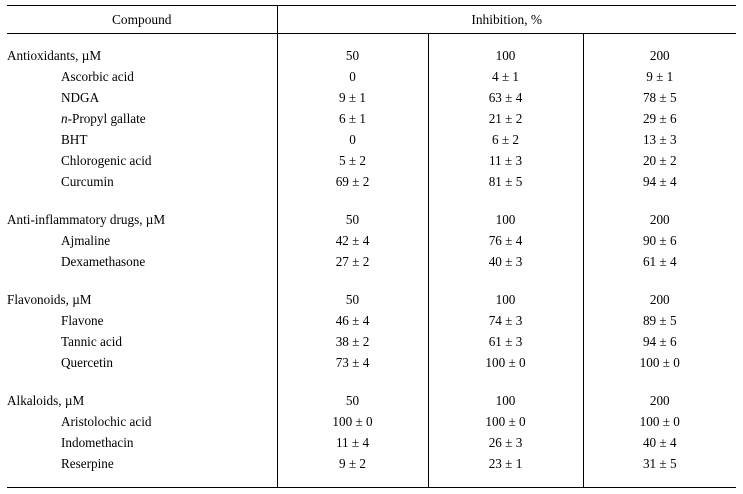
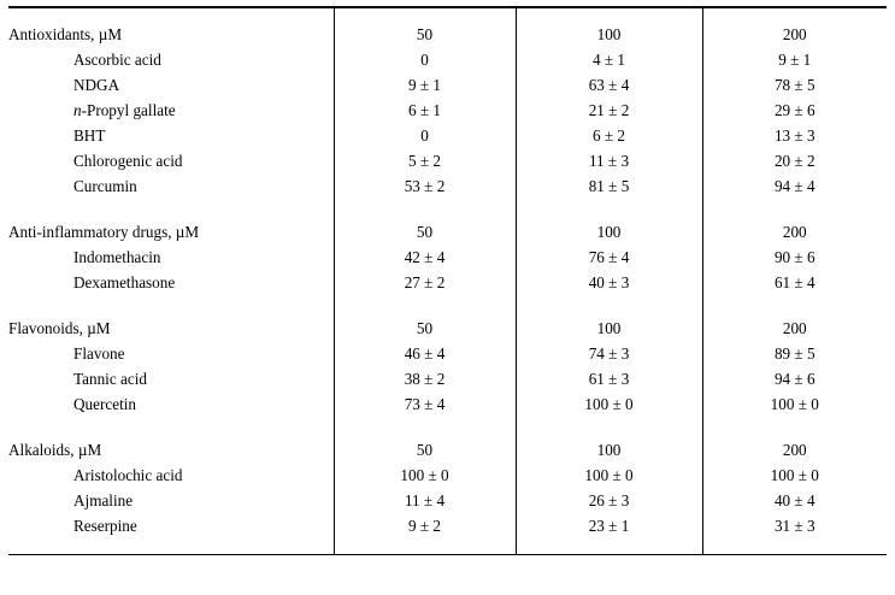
- Compound	Inhibition, %
  Antioxidants, µM	50	100	200
  Ascorbic acid	0	4 ± 1	9 ± 1
  NDGA	9 ± 1	63 ± 4	78 ± 5
  n-Propyl gallate	6 ± 1	21 ± 2	29 ± 6
  BHT	0	6 ± 2	13 ± 3
  Chlorogenic acid	5 ± 2	11 ± 3	20 ± 2
- Curcumin	69 ± 2	81 ± 5	94 ± 4
+ Curcumin	53 ± 2	81 ± 5	94 ± 4
  Anti-inflammatory drugs, µM	50	100	200
- Ajmaline	42 ± 4	76 ± 4	90 ± 6
+ Indomethacin	42 ± 4	76 ± 4	90 ± 6
  Dexamethasone	27 ± 2	40 ± 3	61 ± 4
  Flavonoids, µM	50	100	200
  Flavone	46 ± 4	74 ± 3	89 ± 5
  Tannic acid	38 ± 2	61 ± 3	94 ± 6
  Quercetin	73 ± 4	100 ± 0	100 ± 0
  Alkaloids, µM	50	100	200
  Aristolochic acid	100 ± 0	100 ± 0	100 ± 0
- Indomethacin	11 ± 4	26 ± 3	40 ± 4
+ Ajmaline	11 ± 4	26 ± 3	40 ± 4
- Reserpine	9 ± 2	23 ± 1	31 ± 5
+ Reserpine	9 ± 2	23 ± 1	31 ± 3
